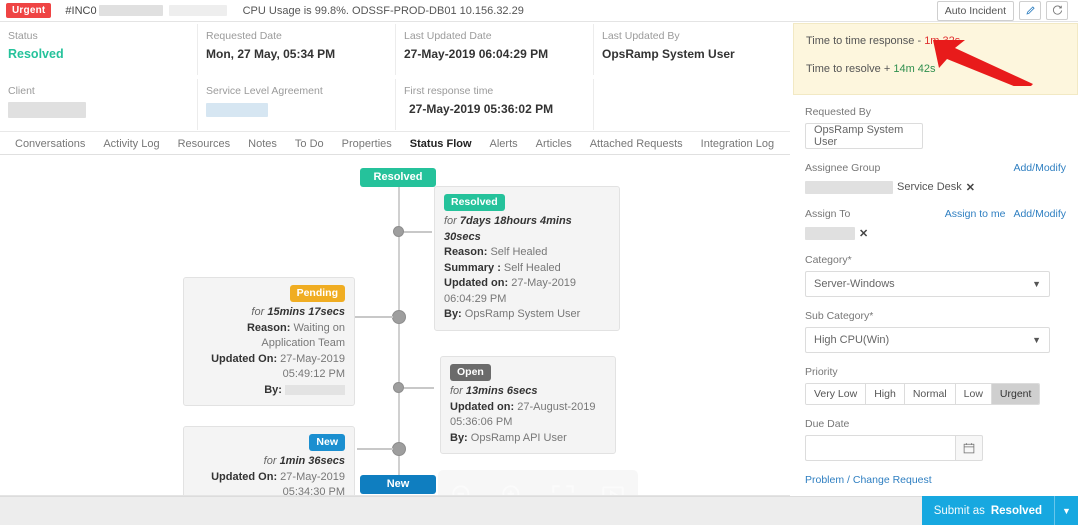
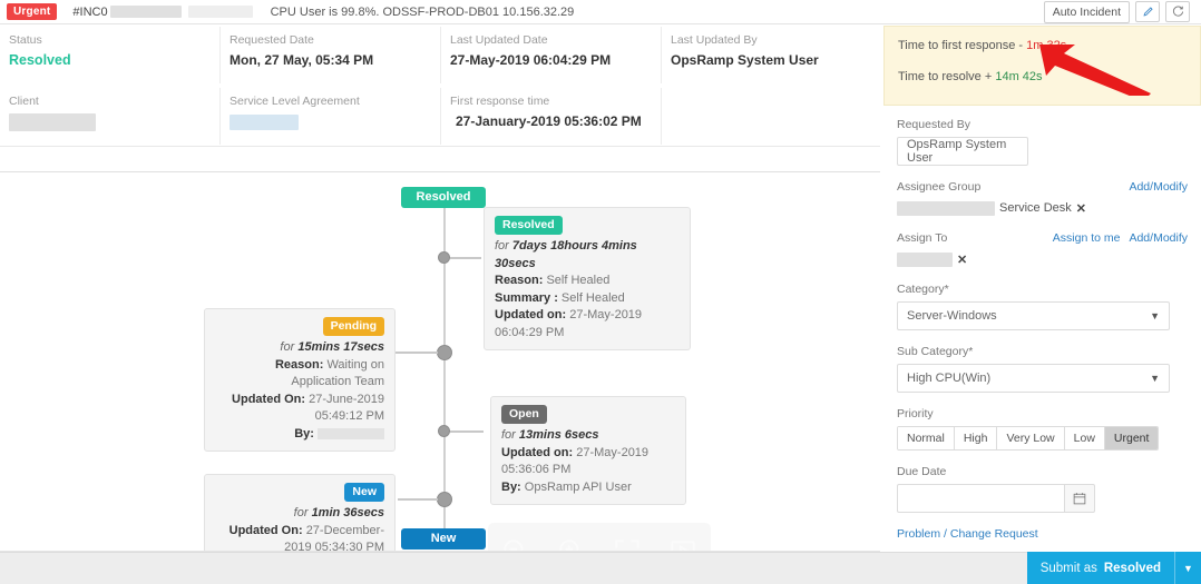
  Urgent
  #INC0
- CPU Usage is 99.8%. ODSSF-PROD-DB01 10.156.32.29
+ CPU User is 99.8%. ODSSF-PROD-DB01 10.156.32.29
  Auto Incident
  Status
  Resolved
  Requested Date
  Mon, 27 May, 05:34 PM
  Last Updated Date
  27-May-2019 06:04:29 PM
  Last Updated By
  OpsRamp System User
  Client
  Service Level Agreement
  First response time
- 27-May-2019 05:36:02 PM
+ 27-January-2019 05:36:02 PM
- Time to time response - 1
+ Time to first response - 1m
  Time to resolve + 14m 42s
- Conversations
- Activity Log
- Resources
- Notes
- To Do
- Properties
- Status Flow
- Alerts
- Articles
- Attached Requests
- Integration Log
  Resolved
  New
  Resolved
  for 7days 18hours 4mins 30secs
  Reason: Self Healed
  Summary : Self Healed
  Updated on: 27-May-2019 06:04:29 PM
- By: OpsRamp System User
  Pending
  for 15mins 17secs
  Reason: Waiting on Application Team
- Updated On: 27-May-2019 05:49:12 PM
+ Updated On: 27-June-2019 05:49:12 PM
  By:
  Open
  for 13mins 6secs
- Updated on: 27-August-2019 05:36:06 PM
+ Updated on: 27-May-2019 05:36:06 PM
  By: OpsRamp API User
  New
  for 1min 36secs
- Updated On: 27-May-2019 05:34:30 PM
+ Updated On: 27-December-2019 05:34:30 PM
  Requested By
  OpsRamp System User
  Assignee Group
  Add/Modify
  Service Desk
  ✕
  Assign To
  Assign to me
  Add/Modify
  ✕
  Category*
  Server-Windows
  ▼
  Sub Category*
  High CPU(Win)
  ▼
  Priority
- Very Low
+ Normal
  High
- Normal
+ Very Low
  Low
  Urgent
  Due Date
  Problem / Change Request
  Submit as
  Resolved
  ▼
